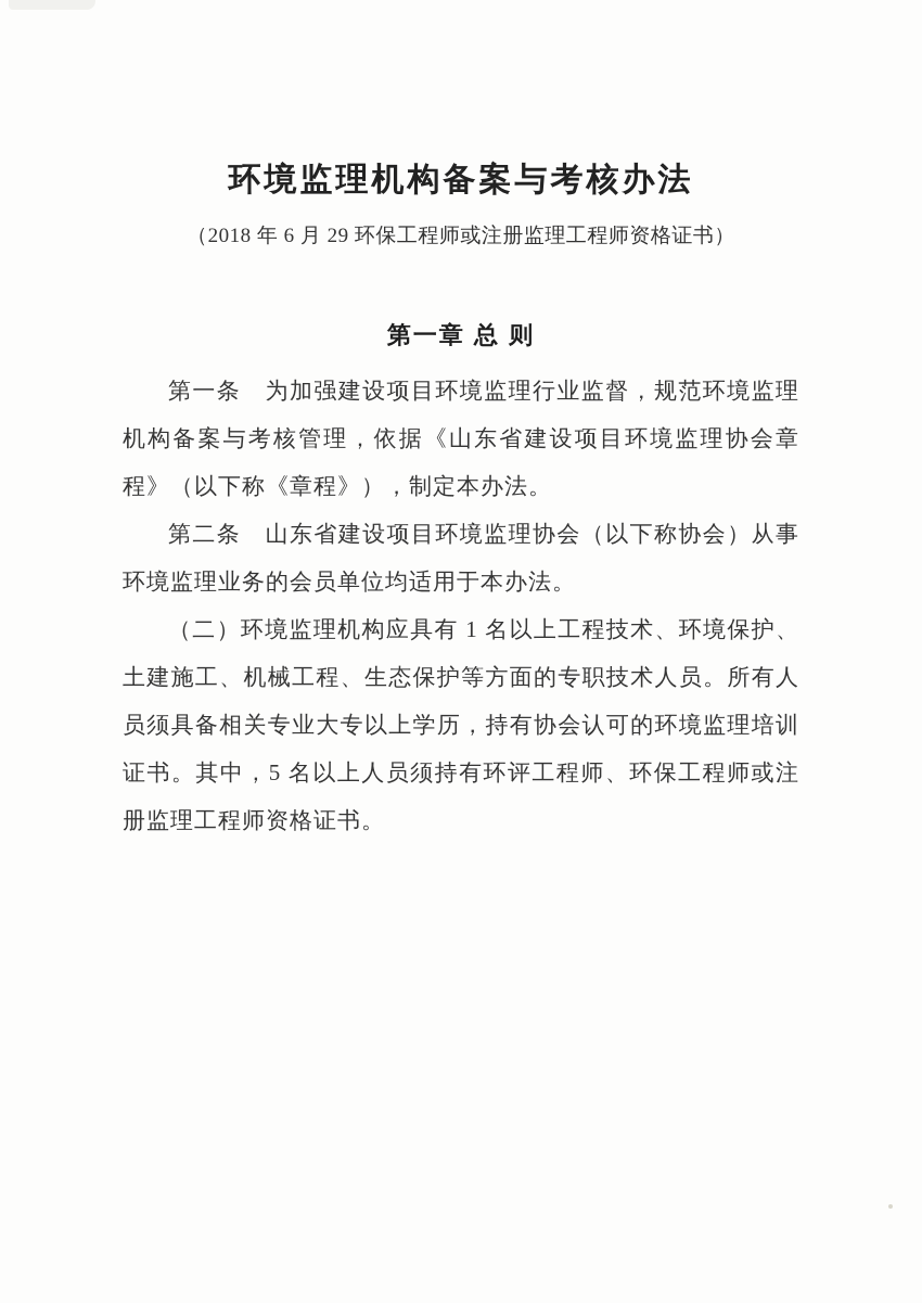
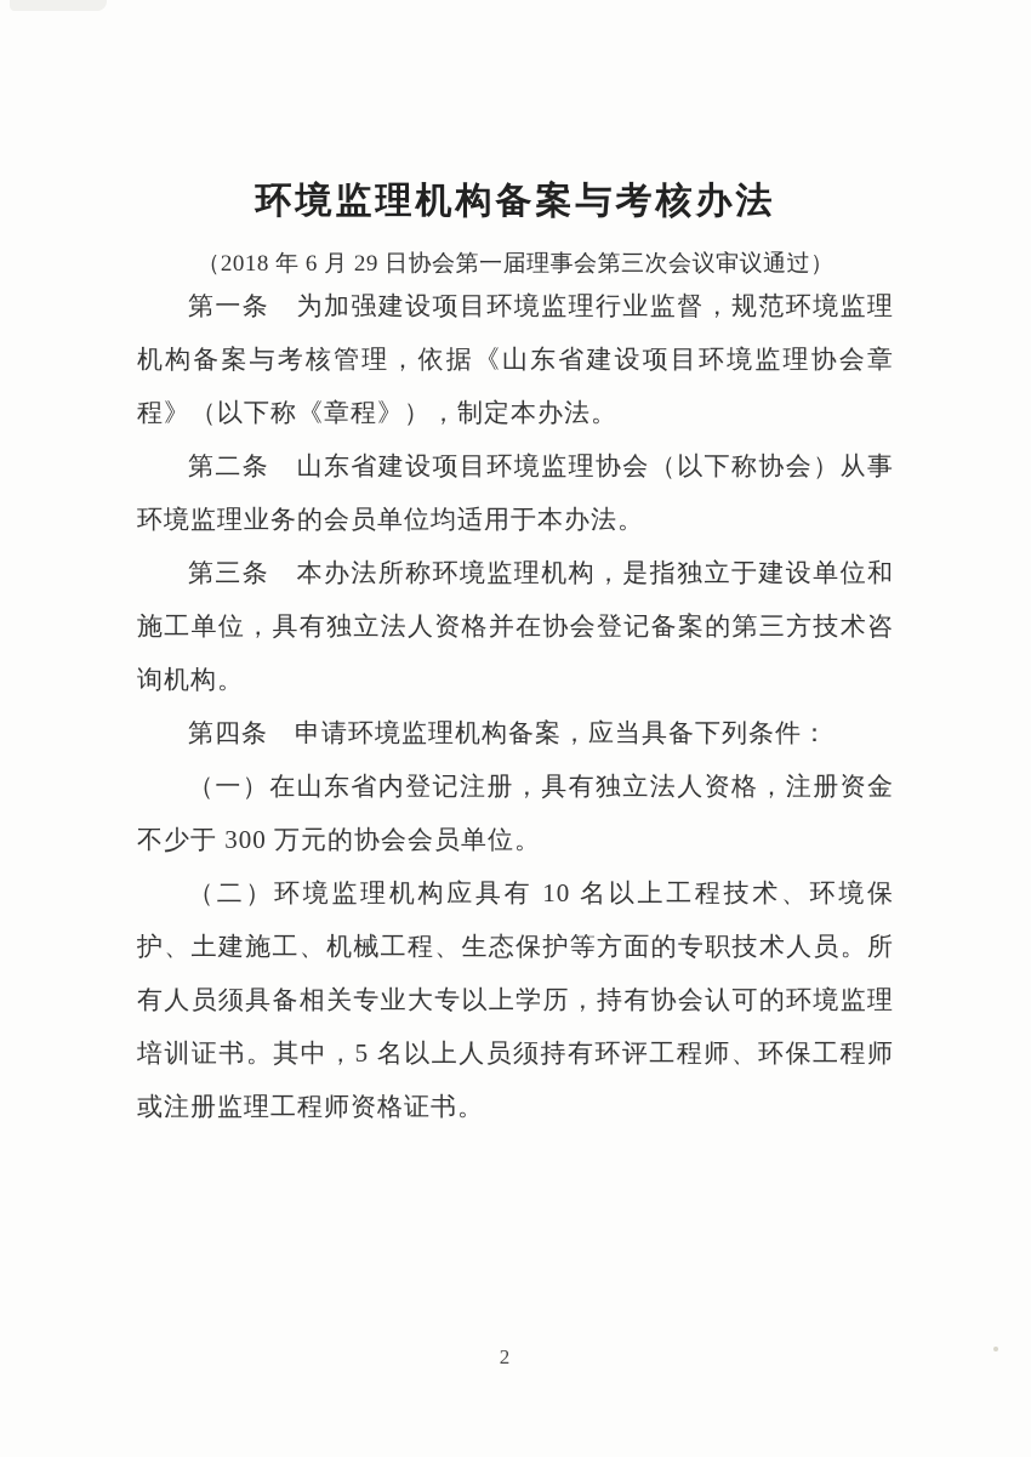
  环境监理机构备案与考核办法
- （2018 年 6 月 29 环保工程师或注册监理工程师资格证书）
+ （2018 年 6 月 29 日协会第一届理事会第三次会议审议通过）
- 第一章 总 则
  第一条 为加强建设项目环境监理行业监督，规范环境监理机构备案与考核管理，依据《山东省建设项目环境监理协会章程》（以下称《章程》），制定本办法。
  第二条 山东省建设项目环境监理协会（以下称协会）从事环境监理业务的会员单位均适用于本办法。
+ 第三条 本办法所称环境监理机构，是指独立于建设单位和施工单位，具有独立法人资格并在协会登记备案的第三方技术咨询机构。
+ 第四条 申请环境监理机构备案，应当具备下列条件：
+ （一）在山东省内登记注册，具有独立法人资格，注册资金不少于 300 万元的协会会员单位。
- （二）环境监理机构应具有 1 名以上工程技术、环境保护、土建施工、机械工程、生态保护等方面的专职技术人员。所有人员须具备相关专业大专以上学历，持有协会认可的环境监理培训证书。其中，5 名以上人员须持有环评工程师、环保工程师或注册监理工程师资格证书。
+ （二）环境监理机构应具有 10 名以上工程技术、环境保护、土建施工、机械工程、生态保护等方面的专职技术人员。所有人员须具备相关专业大专以上学历，持有协会认可的环境监理培训证书。其中，5 名以上人员须持有环评工程师、环保工程师或注册监理工程师资格证书。
+ 2
